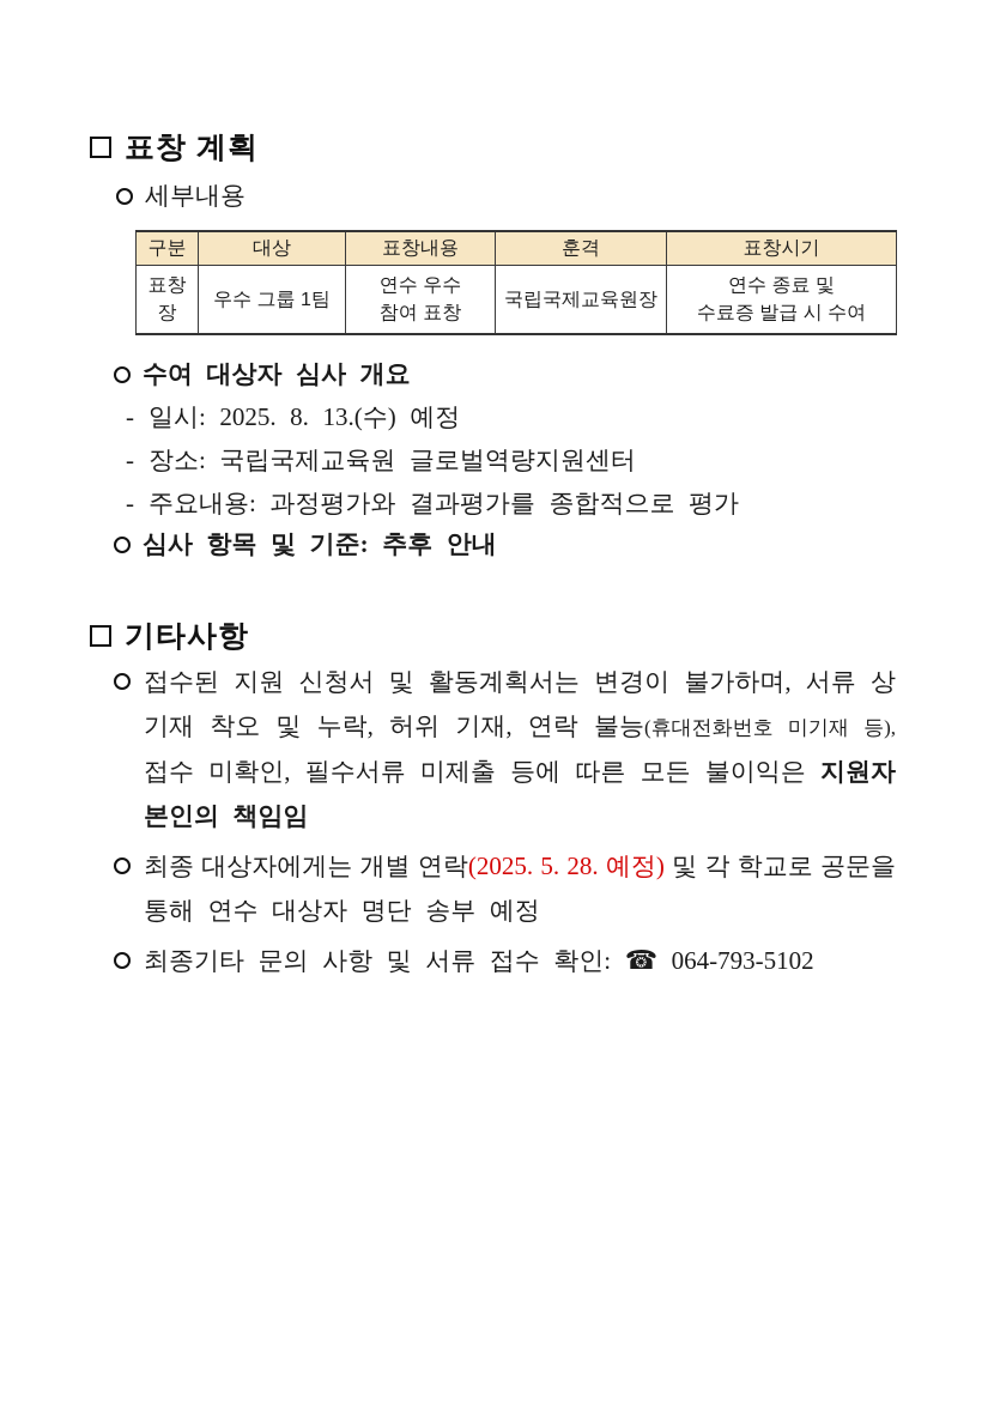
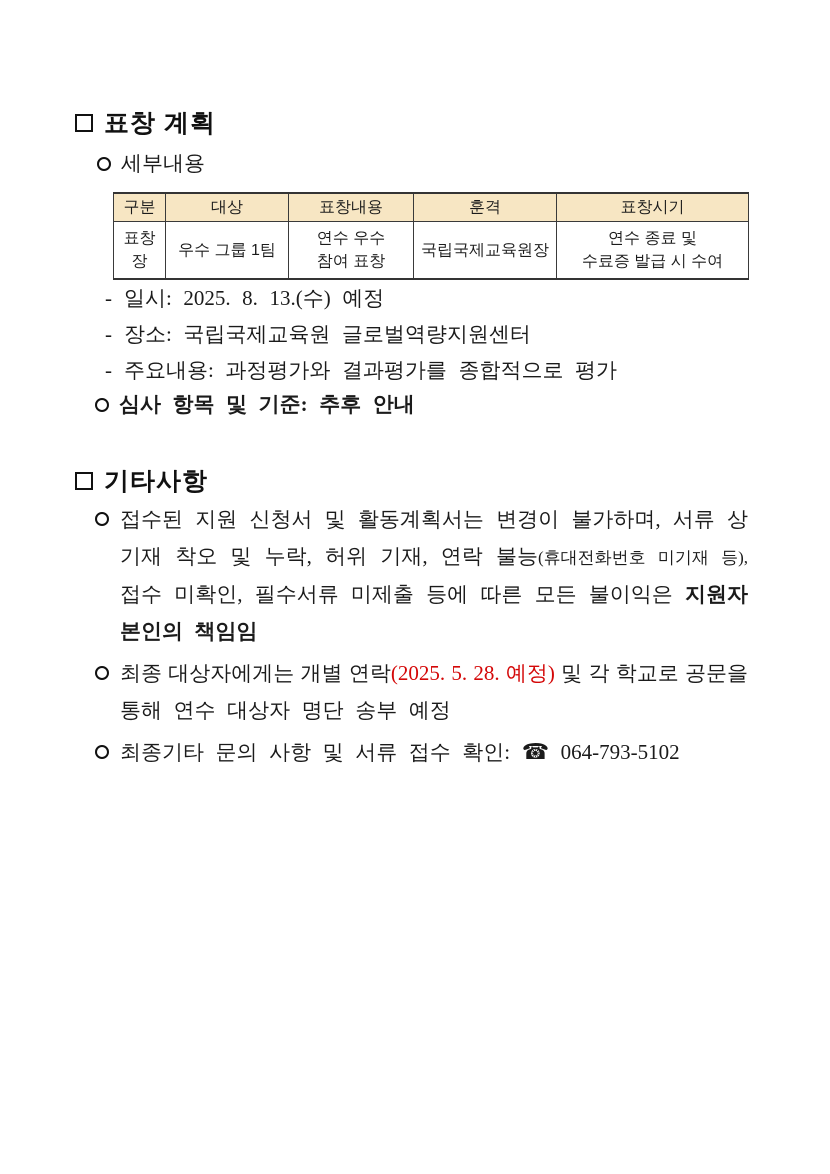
  표창 계획
  세부내용
  구분	대상	표창내용	훈격	표창시기
  표창장	우수 그룹 1팀	연수 우수 참여 표창	국립국제교육원장	연수 종료 및 수료증 발급 시 수여
- 수여 대상자 심사 개요
  - 일시: 2025. 8. 13.(수) 예정
  - 장소: 국립국제교육원 글로벌역량지원센터
  - 주요내용: 과정평가와 결과평가를 종합적으로 평가
  심사 항목 및 기준: 추후 안내
  기타사항
  접수된 지원 신청서 및 활동계획서는 변경이 불가하며, 서류 상
  기재 착오 및 누락, 허위 기재, 연락 불능(휴대전화번호 미기재 등),
  접수 미확인, 필수서류 미제출 등에 따른 모든 불이익은 지원자
  본인의 책임임
  최종 대상자에게는 개별 연락(2025. 5. 28. 예정) 및 각 학교로 공문을
  통해 연수 대상자 명단 송부 예정
  최종기타 문의 사항 및 서류 접수 확인: ☎ 064-793-5102
